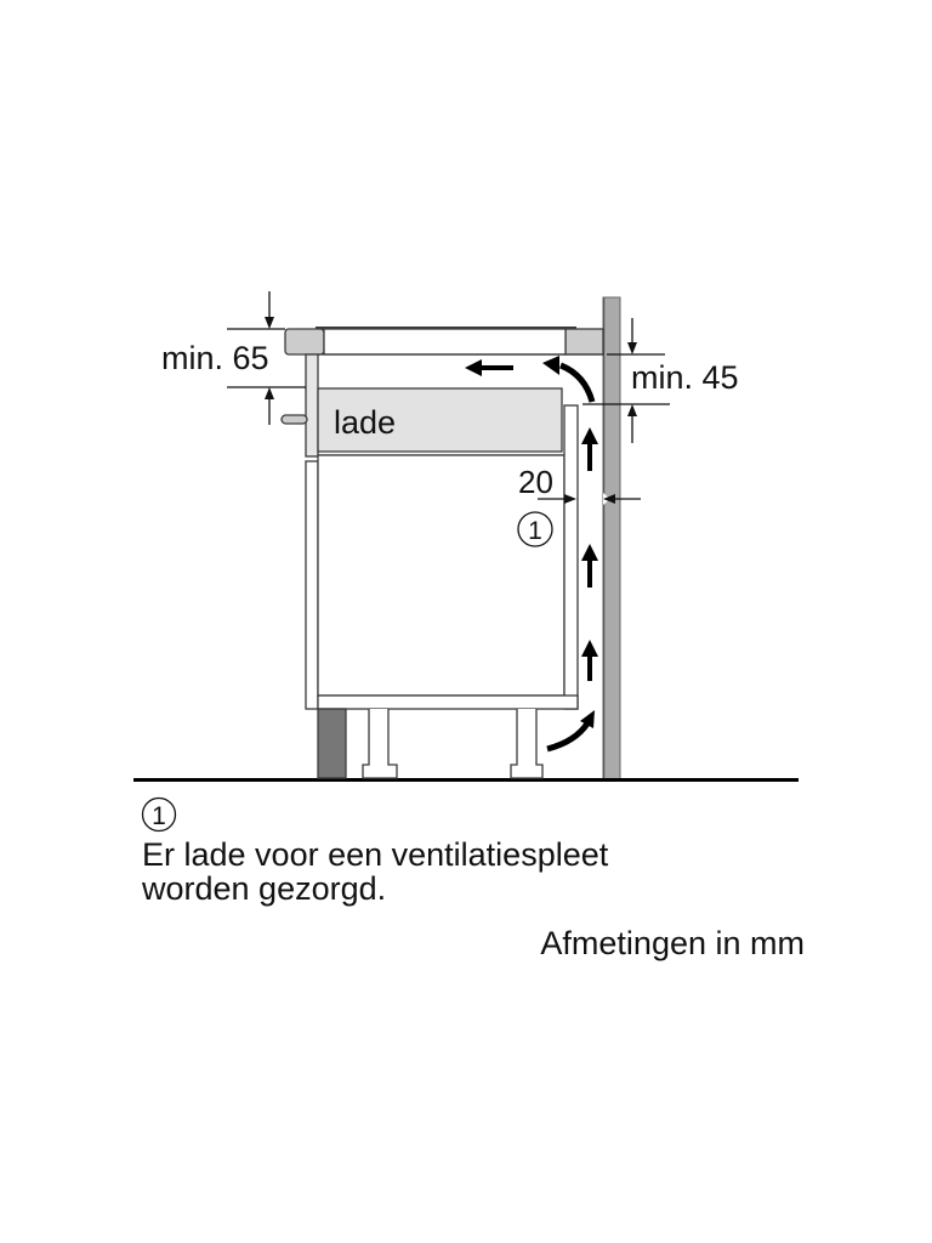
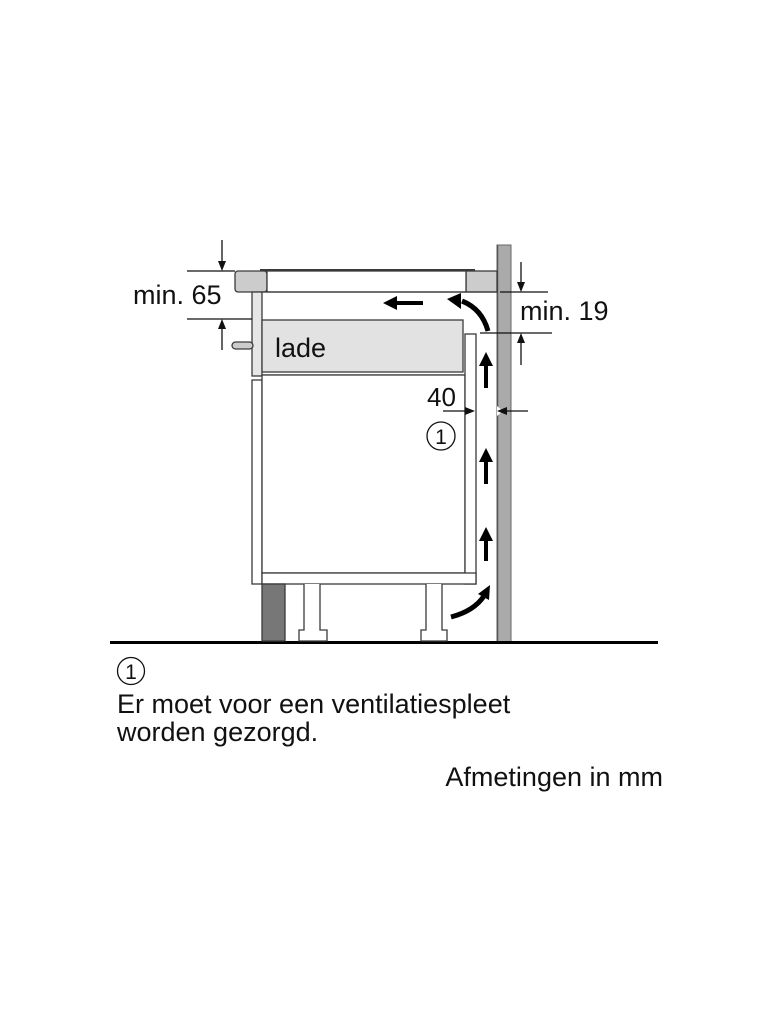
  lade
  min. 65
- min. 45
+ min. 19
- 20
+ 40
  1
  1
- Er lade voor een ventilatiespleet
+ Er moet voor een ventilatiespleet
  worden gezorgd.
  Afmetingen in mm
